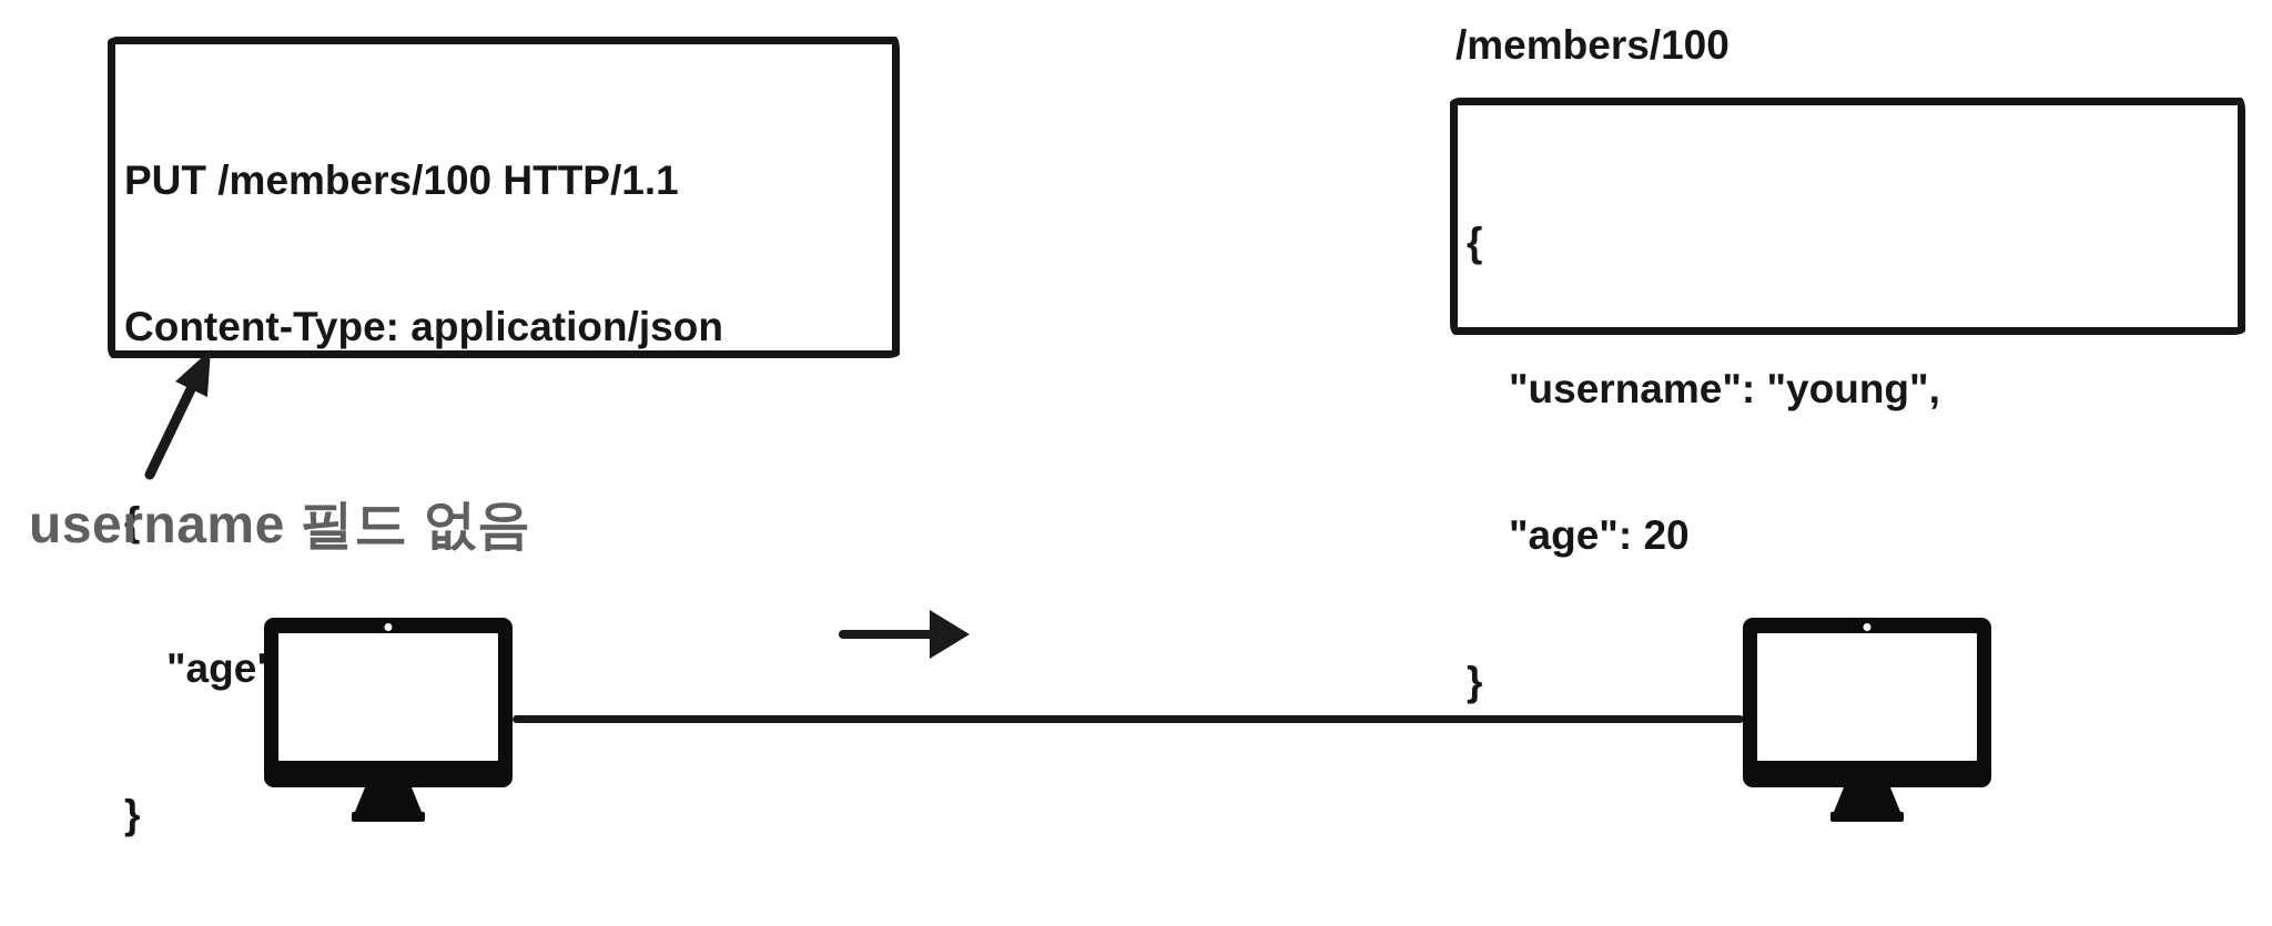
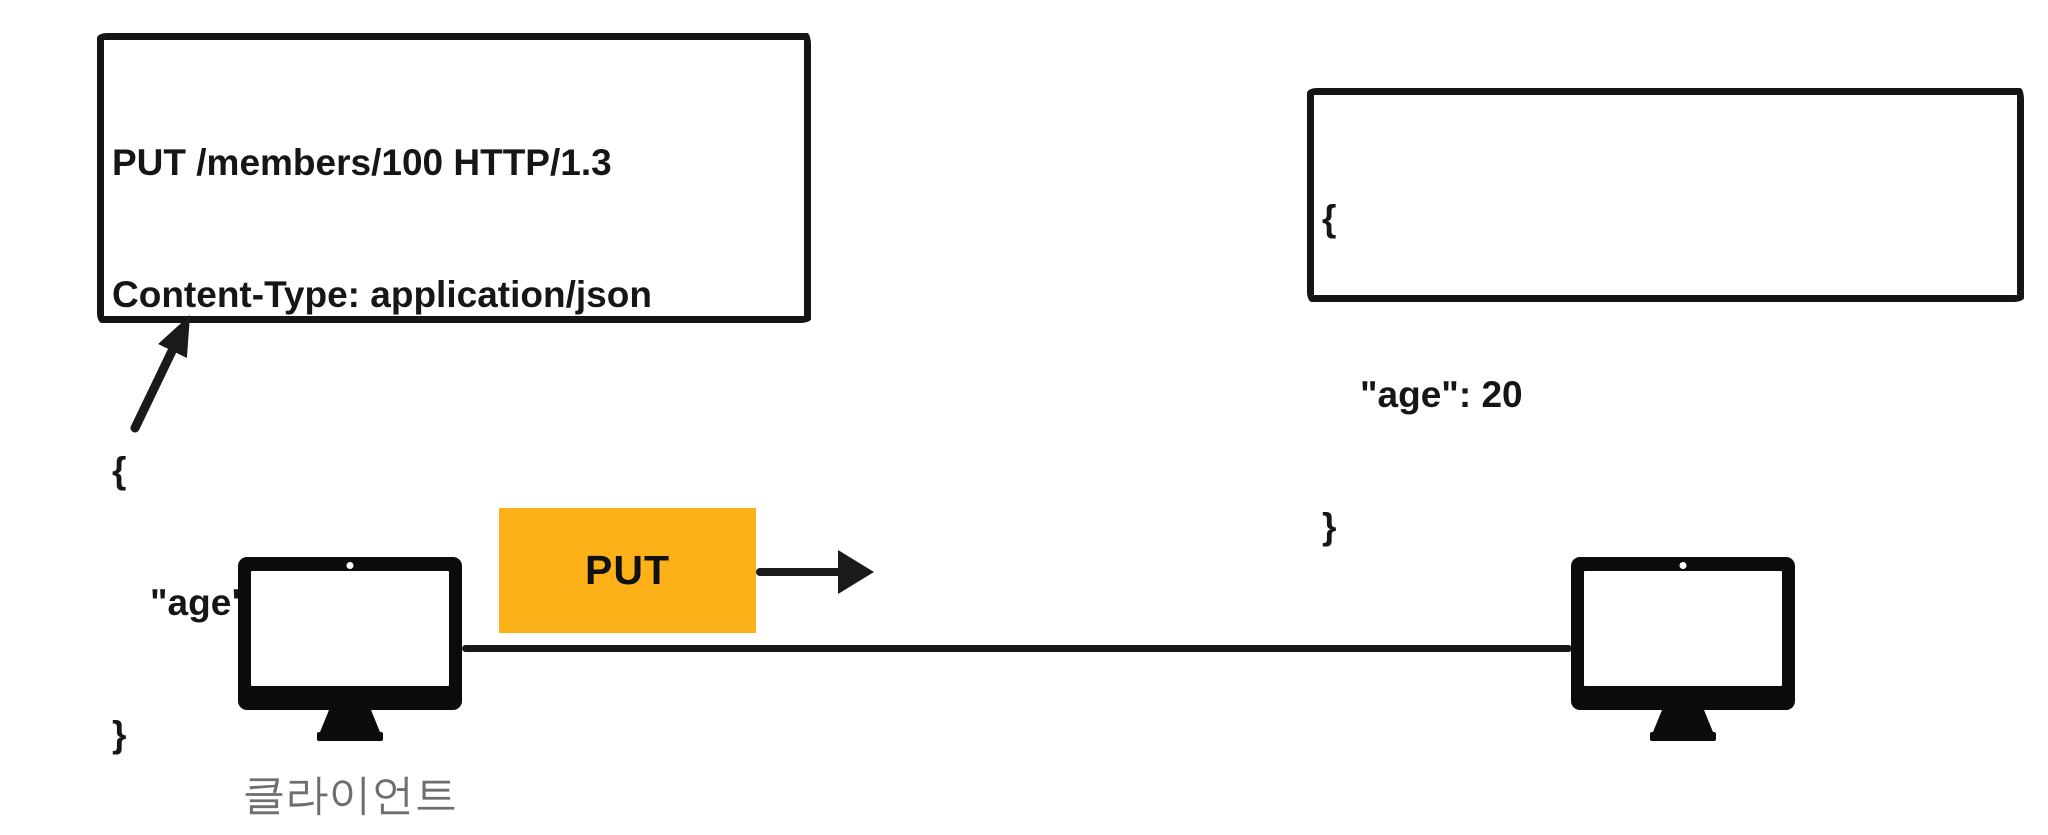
- PUT /members/100 HTTP/1.1
+ PUT /members/100 HTTP/1.3
  Content-Type: application/json
  {
  }
- username 필드 없음
- /members/100
  {
- "username": "young",
  "age": 20
  }
+ PUT
+ 클라이언트
